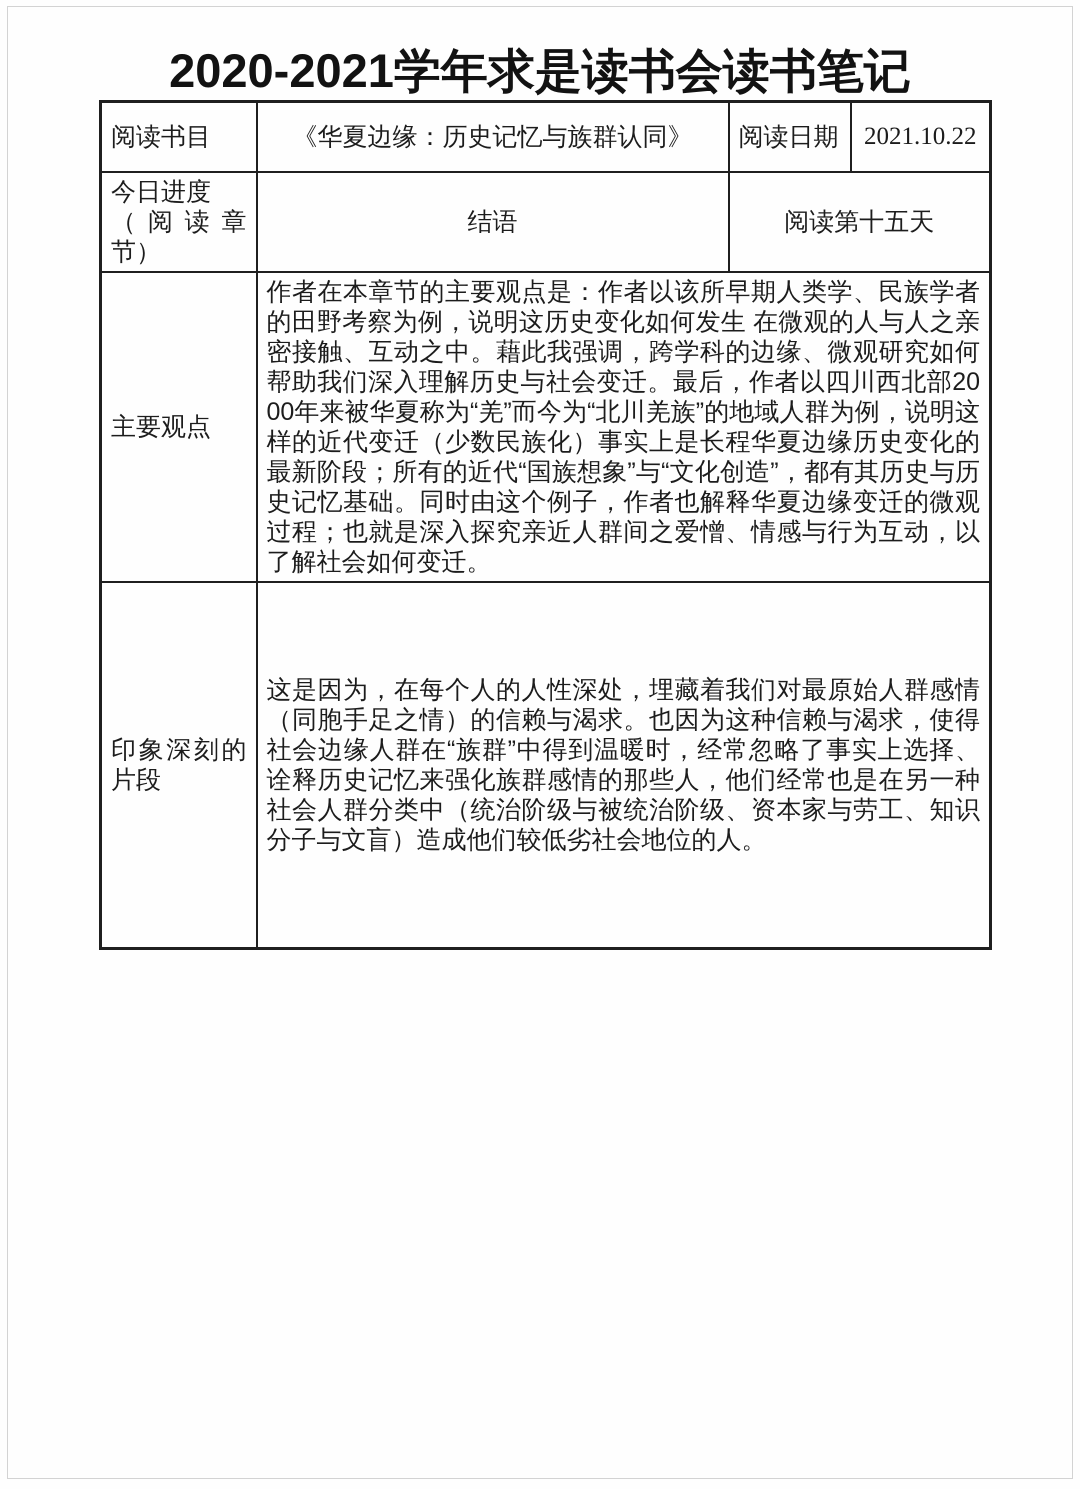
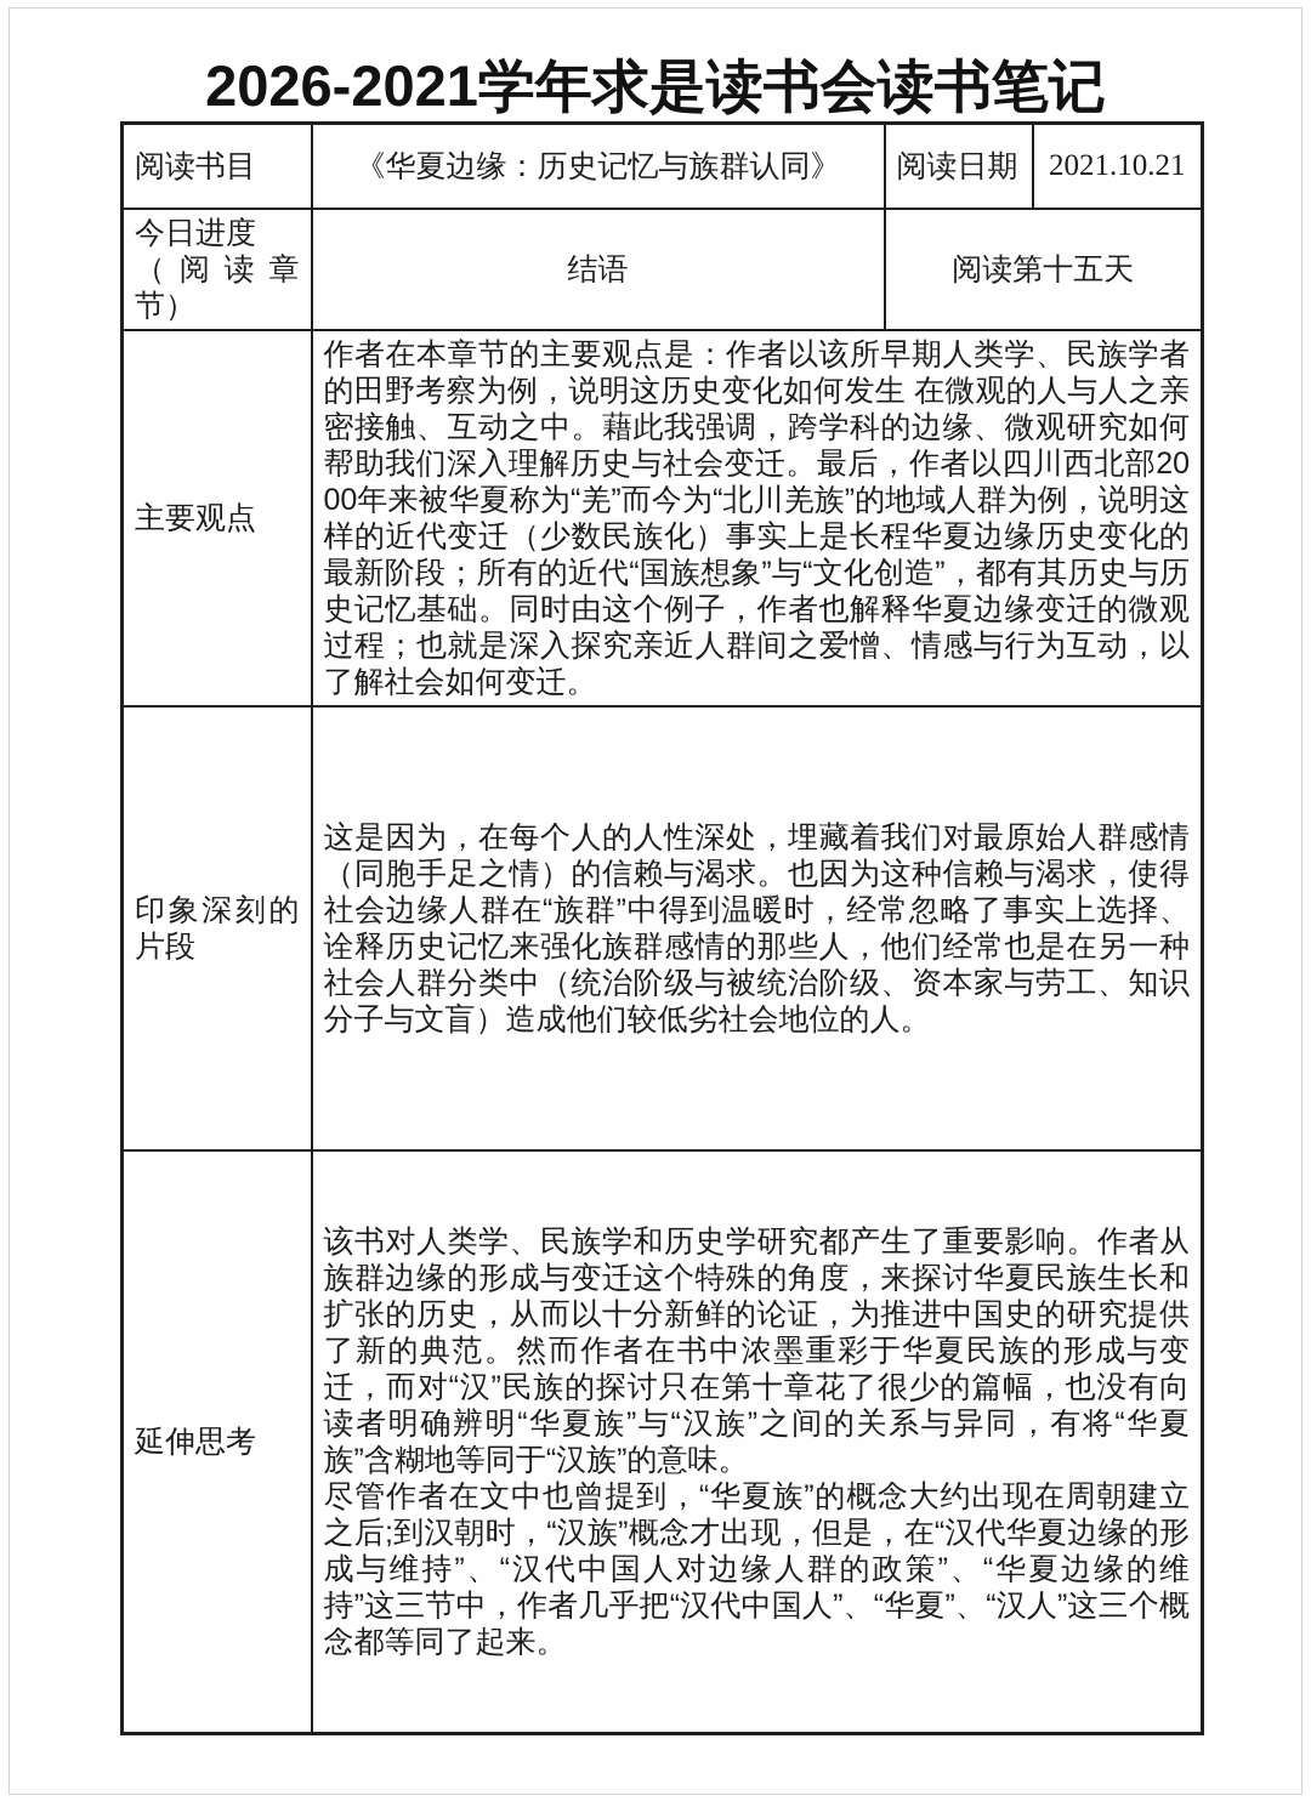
- 2020-2021学年求是读书会读书笔记
+ 2026-2021学年求是读书会读书笔记
- 阅读书目	《华夏边缘：历史记忆与族群认同》	阅读日期	2021.10.22
+ 阅读书目	《华夏边缘：历史记忆与族群认同》	阅读日期	2021.10.21
  今日进度 （阅读章节）	结语	阅读第十五天
  主要观点	作者在本章节的主要观点是：作者以该所早期人类学、民族学者的田野考察为例，说明这历史变化如何发生 在微观的人与人之亲密接触、互动之中。藉此我强调，跨学科的边缘、微观研究如何帮助我们深入理解历史与社会变迁。最后，作者以四川西北部2000年来被华夏称为“羌”而今为“北川羌族”的地域人群为例，说明这样的近代变迁（少数民族化）事实上是长程华夏边缘历史变化的最新阶段；所有的近代“国族想象”与“文化创造”，都有其历史与历史记忆基础。同时由这个例子，作者也解释华夏边缘变迁的微观过程；也就是深入探究亲近人群间之爱憎、情感与行为互动，以了解社会如何变迁。
  印象深刻的片段	这是因为，在每个人的人性深处，埋藏着我们对最原始人群感情（同胞手足之情）的信赖与渴求。也因为这种信赖与渴求，使得社会边缘人群在“族群”中得到温暖时，经常忽略了事实上选择、诠释历史记忆来强化族群感情的那些人，他们经常也是在另一种社会人群分类中（统治阶级与被统治阶级、资本家与劳工、知识分子与文盲）造成他们较低劣社会地位的人。
+ 延伸思考	该书对人类学、民族学和历史学研究都产生了重要影响。作者从族群边缘的形成与变迁这个特殊的角度，来探讨华夏民族生长和扩张的历史，从而以十分新鲜的论证，为推进中国史的研究提供了新的典范。然而作者在书中浓墨重彩于华夏民族的形成与变迁，而对“汉”民族的探讨只在第十章花了很少的篇幅，也没有向读者明确辨明“华夏族”与“汉族”之间的关系与异同，有将“华夏族”含糊地等同于“汉族”的意味。 尽管作者在文中也曾提到，“华夏族”的概念大约出现在周朝建立之后;到汉朝时，“汉族”概念才出现，但是，在“汉代华夏边缘的形成与维持”、“汉代中国人对边缘人群的政策”、“华夏边缘的维持”这三节中，作者几乎把“汉代中国人”、“华夏”、“汉人”这三个概念都等同了起来。
